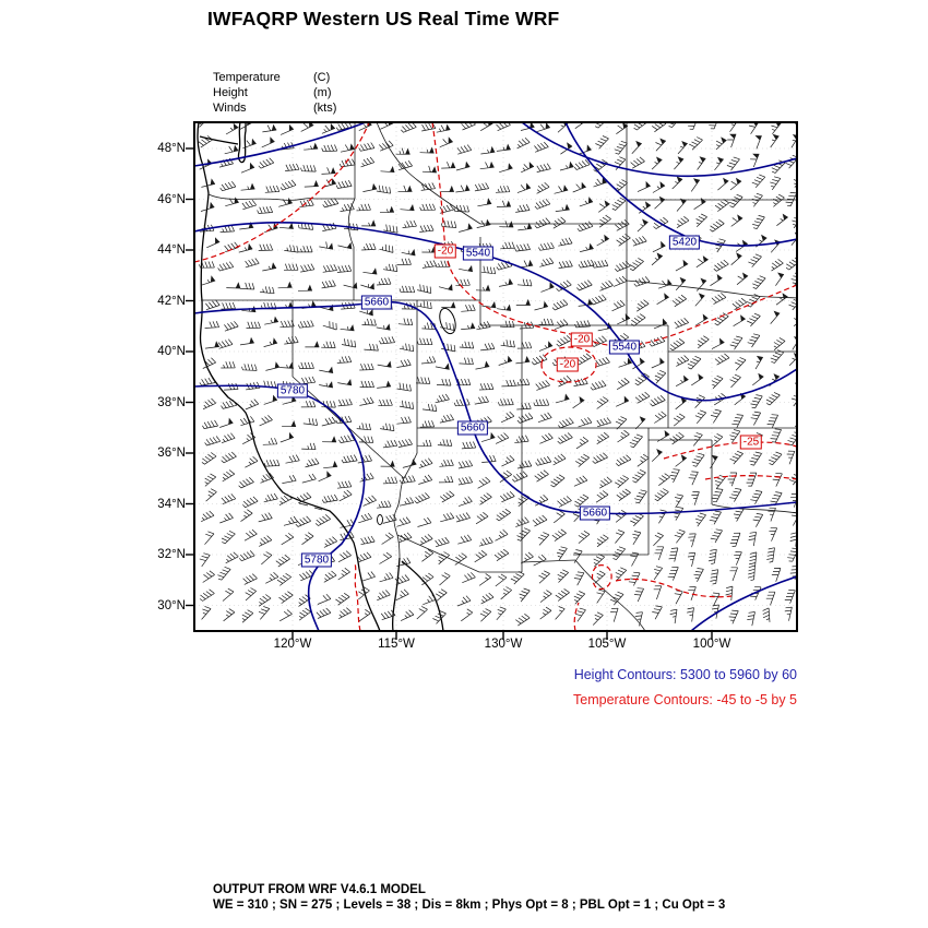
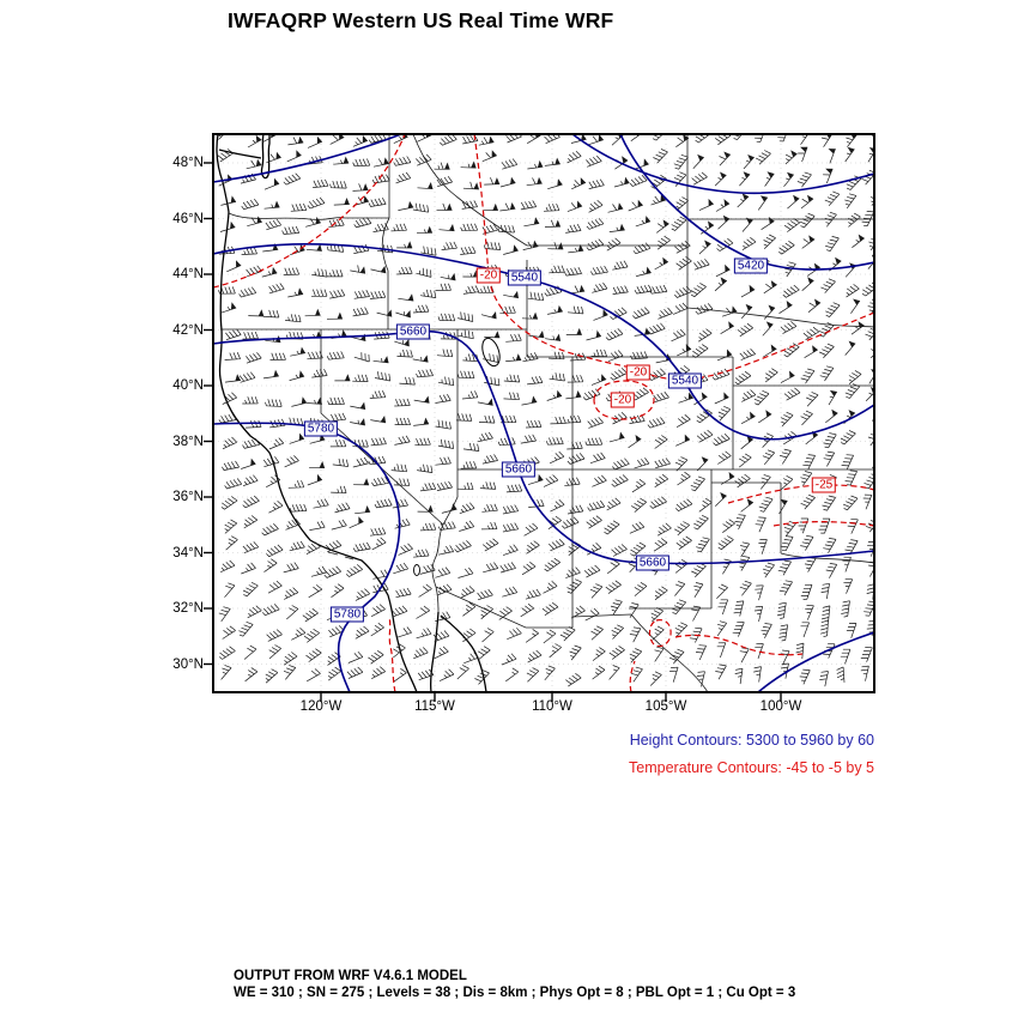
  IWFAQRP Western US Real Time WRF
- Temperature
- (C)
- Height
- (m)
- Winds
- (kts)
  Height Contours: 5300 to 5960 by 60
  Temperature Contours: -45 to -5 by 5
  OUTPUT FROM WRF V4.6.1 MODEL
  WE = 310 ; SN = 275 ; Levels = 38 ; Dis = 8km ; Phys Opt = 8 ; PBL Opt = 1 ; Cu Opt = 3
  48°N
  46°N
  44°N
  42°N
  40°N
  38°N
  36°N
  34°N
  32°N
  30°N
  120°W
  115°W
- 130°W
+ 110°W
  105°W
  100°W
  5540
  5420
  5660
  5540
  5780
  5660
  5660
  5780
  -20
  -20
  -20
  -25
